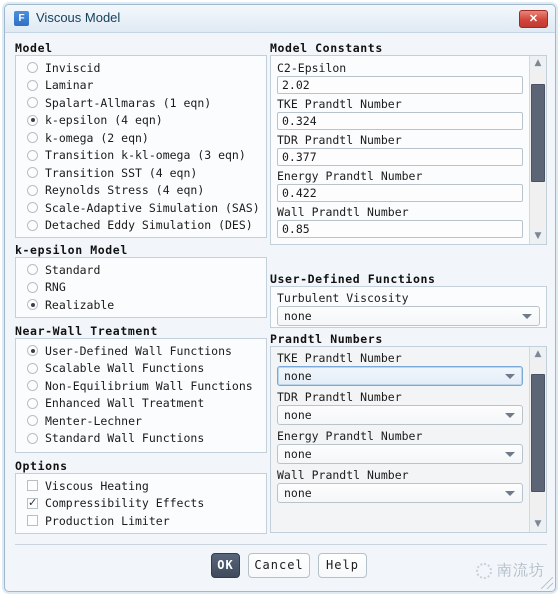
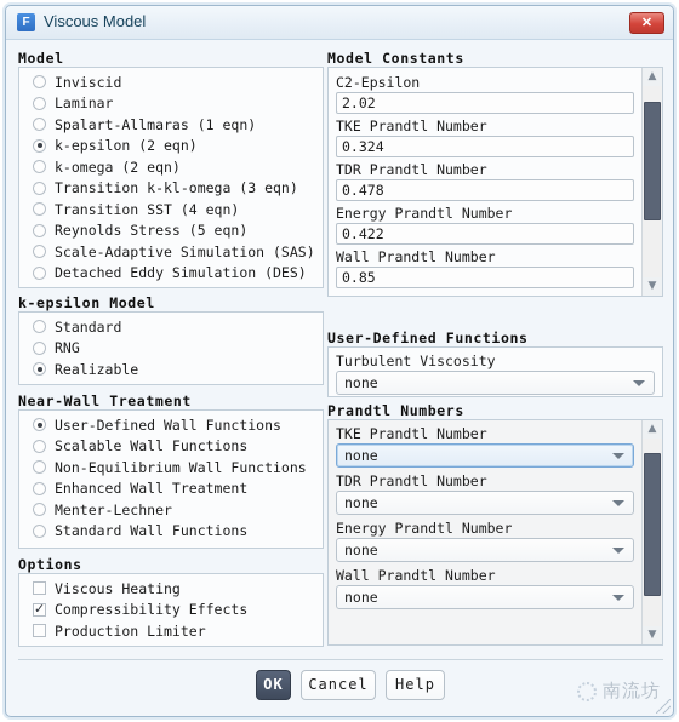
  F
  Viscous Model
  ✕
  Model
  Inviscid
  Laminar
  Spalart-Allmaras (1 eqn)
- k-epsilon (4 eqn)
+ k-epsilon (2 eqn)
  k-omega (2 eqn)
  Transition k-kl-omega (3 eqn)
  Transition SST (4 eqn)
- Reynolds Stress (4 eqn)
+ Reynolds Stress (5 eqn)
  Scale-Adaptive Simulation (SAS)
  Detached Eddy Simulation (DES)
  k-epsilon Model
  Standard
  RNG
  Realizable
  Near-Wall Treatment
  User-Defined Wall Functions
  Scalable Wall Functions
  Non-Equilibrium Wall Functions
  Enhanced Wall Treatment
  Menter-Lechner
  Standard Wall Functions
  Options
  Viscous Heating
  Compressibility Effects
  Production Limiter
  Model Constants
  C2-Epsilon
  2.02
  TKE Prandtl Number
  0.324
  TDR Prandtl Number
- 0.377
+ 0.478
  Energy Prandtl Number
  0.422
  Wall Prandtl Number
  0.85
  ▲
  ▼
  User-Defined Functions
  Turbulent Viscosity
  none
  Prandtl Numbers
  TKE Prandtl Number
  none
  TDR Prandtl Number
  none
  Energy Prandtl Number
  none
  Wall Prandtl Number
  none
  ▲
  ▼
  OK
  Cancel
  Help
  南流坊
